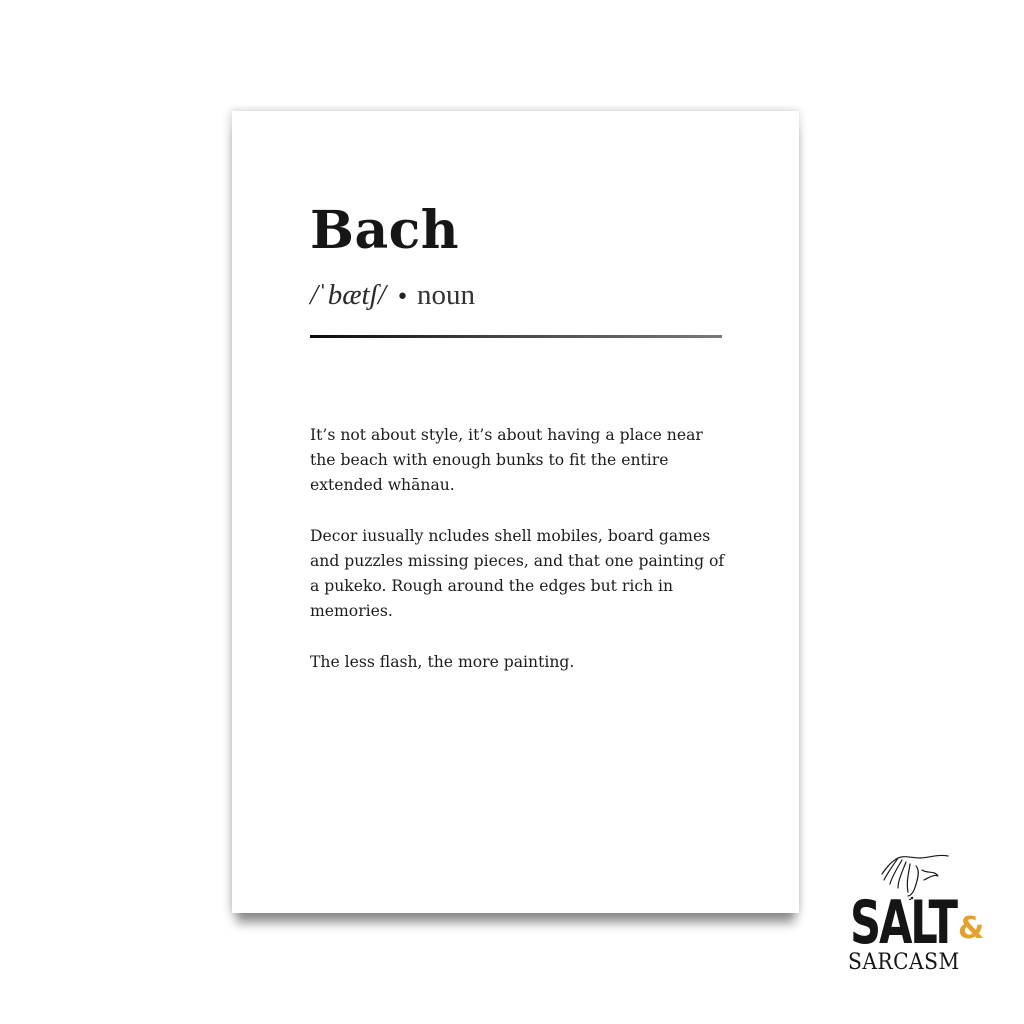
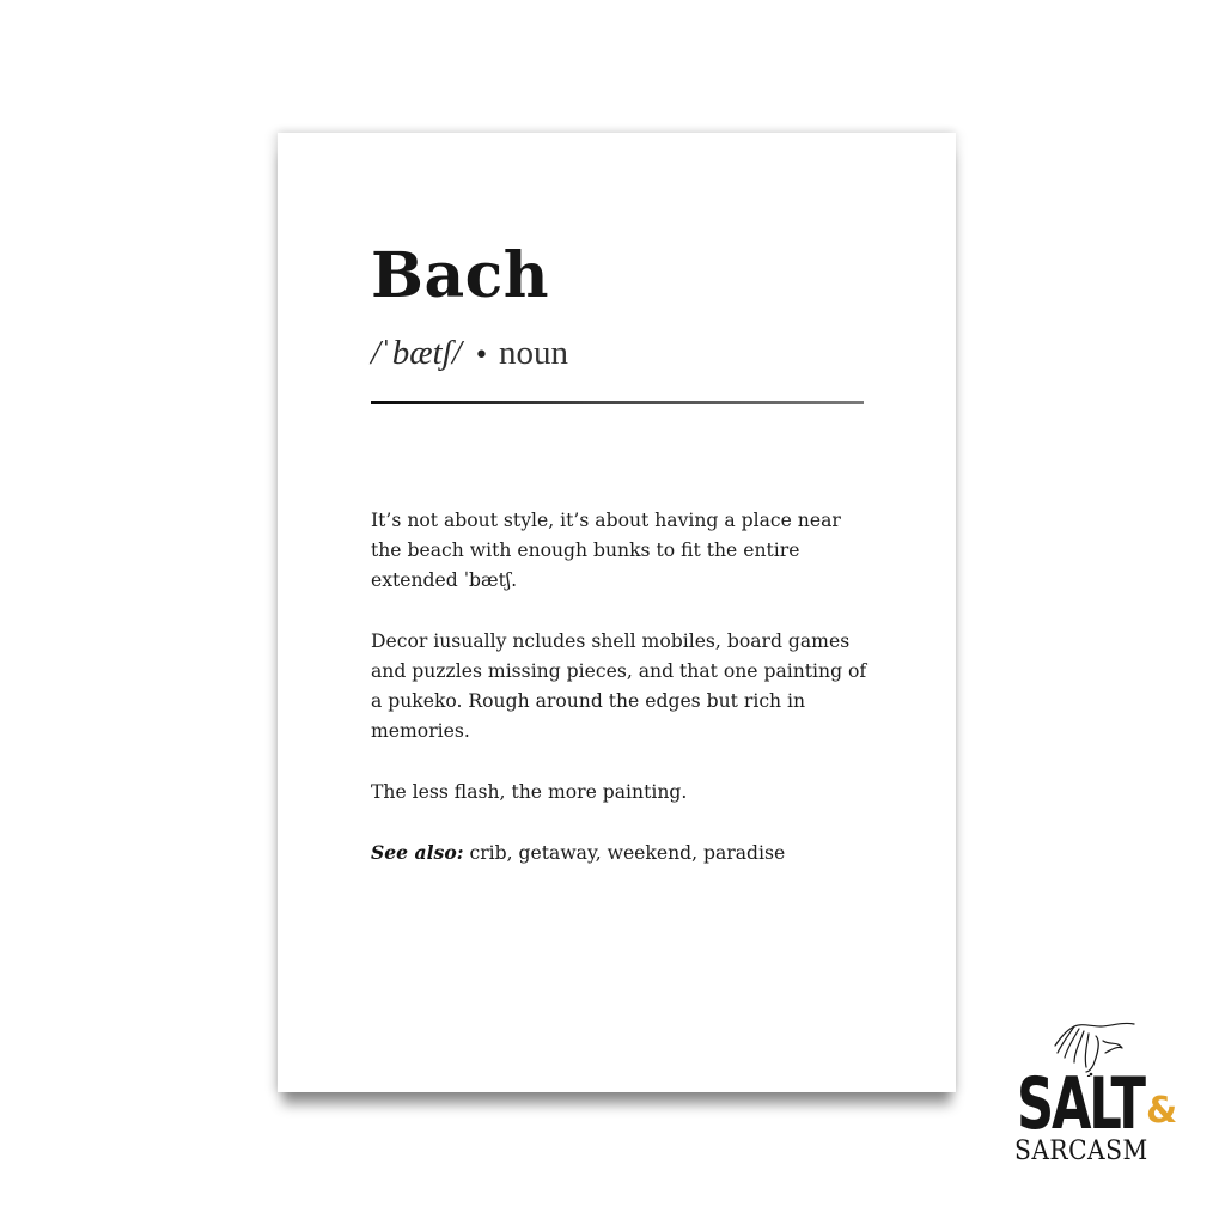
  Bach
  /ˈbætʃ/ • noun
- It’s not about style, it’s about having a place near the beach with enough bunks to fit the entire extended whānau.
+ It’s not about style, it’s about having a place near the beach with enough bunks to fit the entire extended ˈbætʃ.
  Decor iusually ncludes shell mobiles, board games and puzzles missing pieces, and that one painting of a pukeko. Rough around the edges but rich in memories.
  The less flash, the more painting.
+ See also: crib, getaway, weekend, paradise
  SALT
  &
  SARCASM
